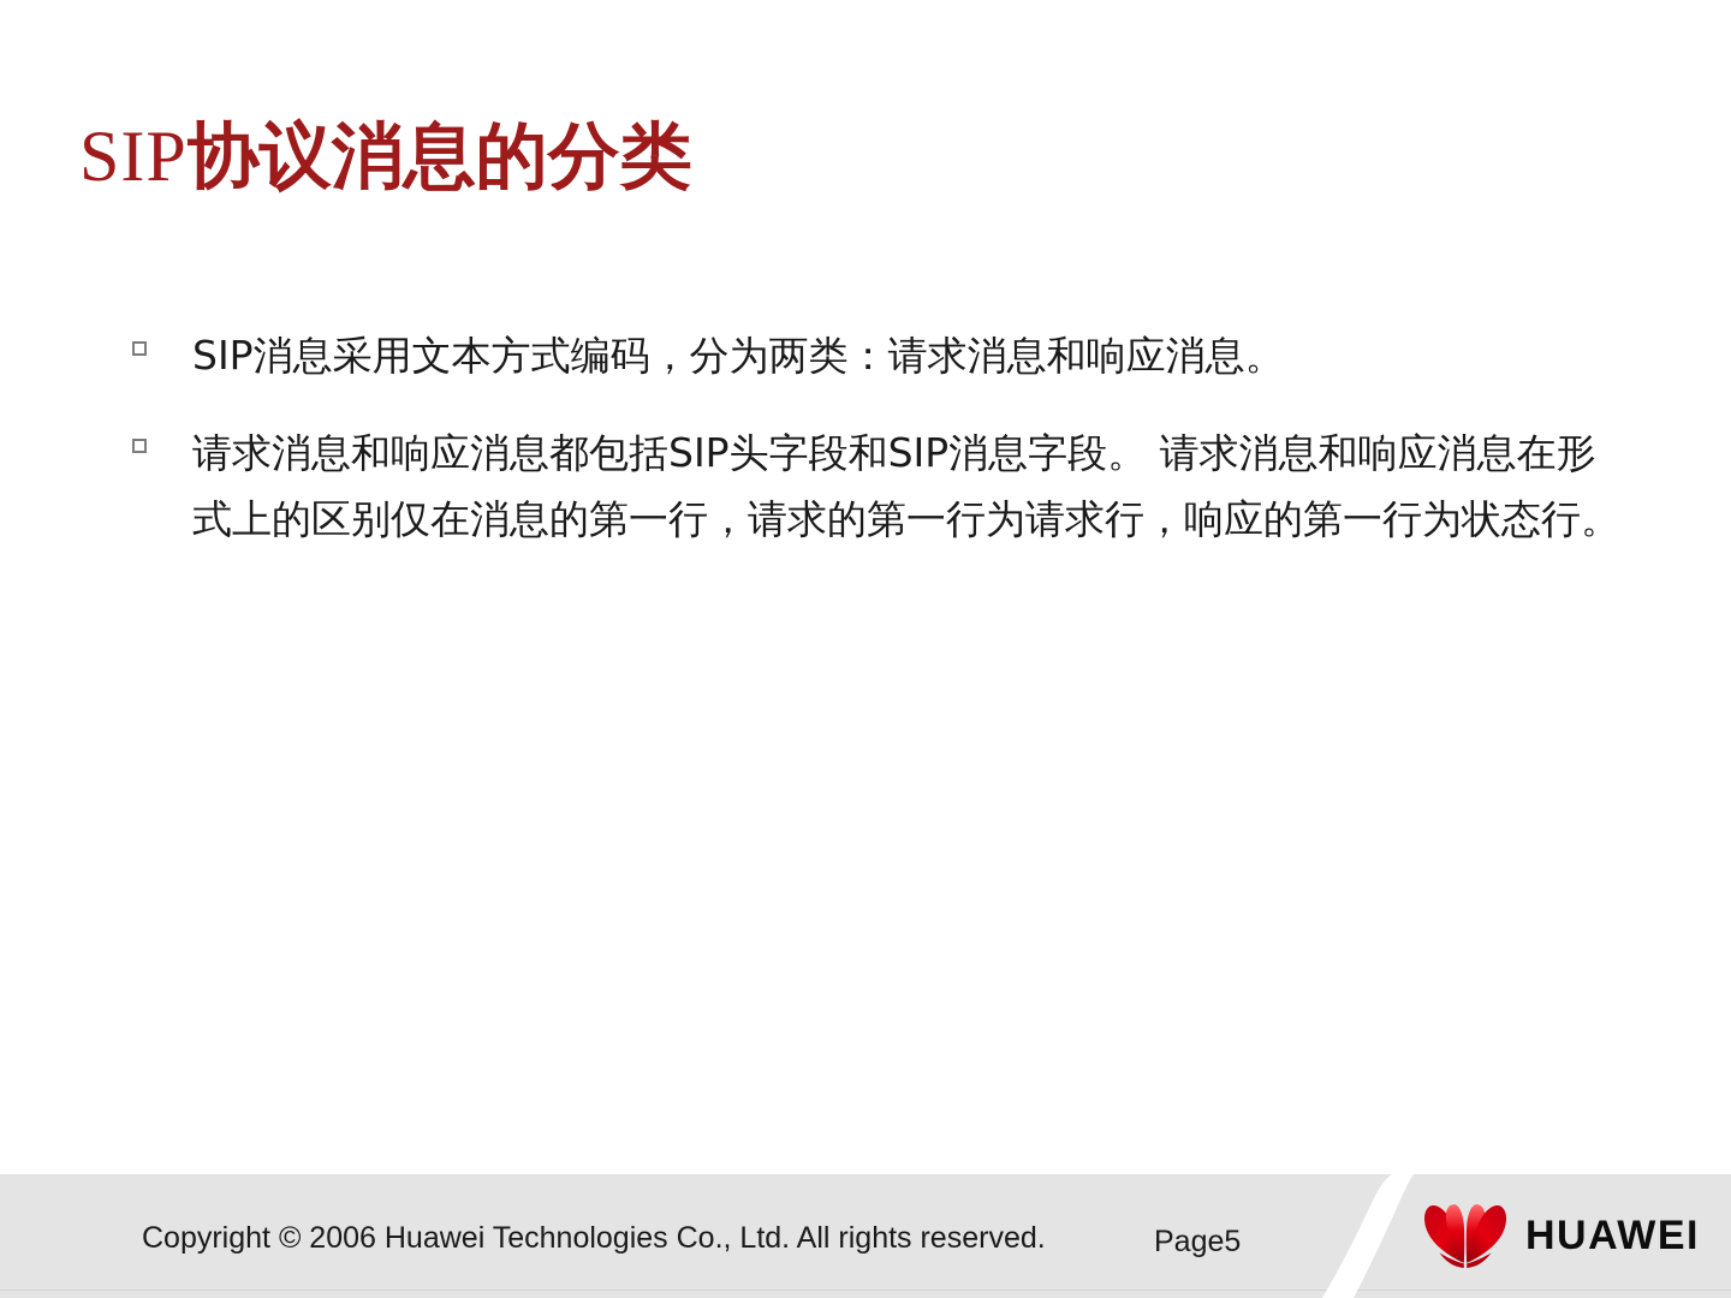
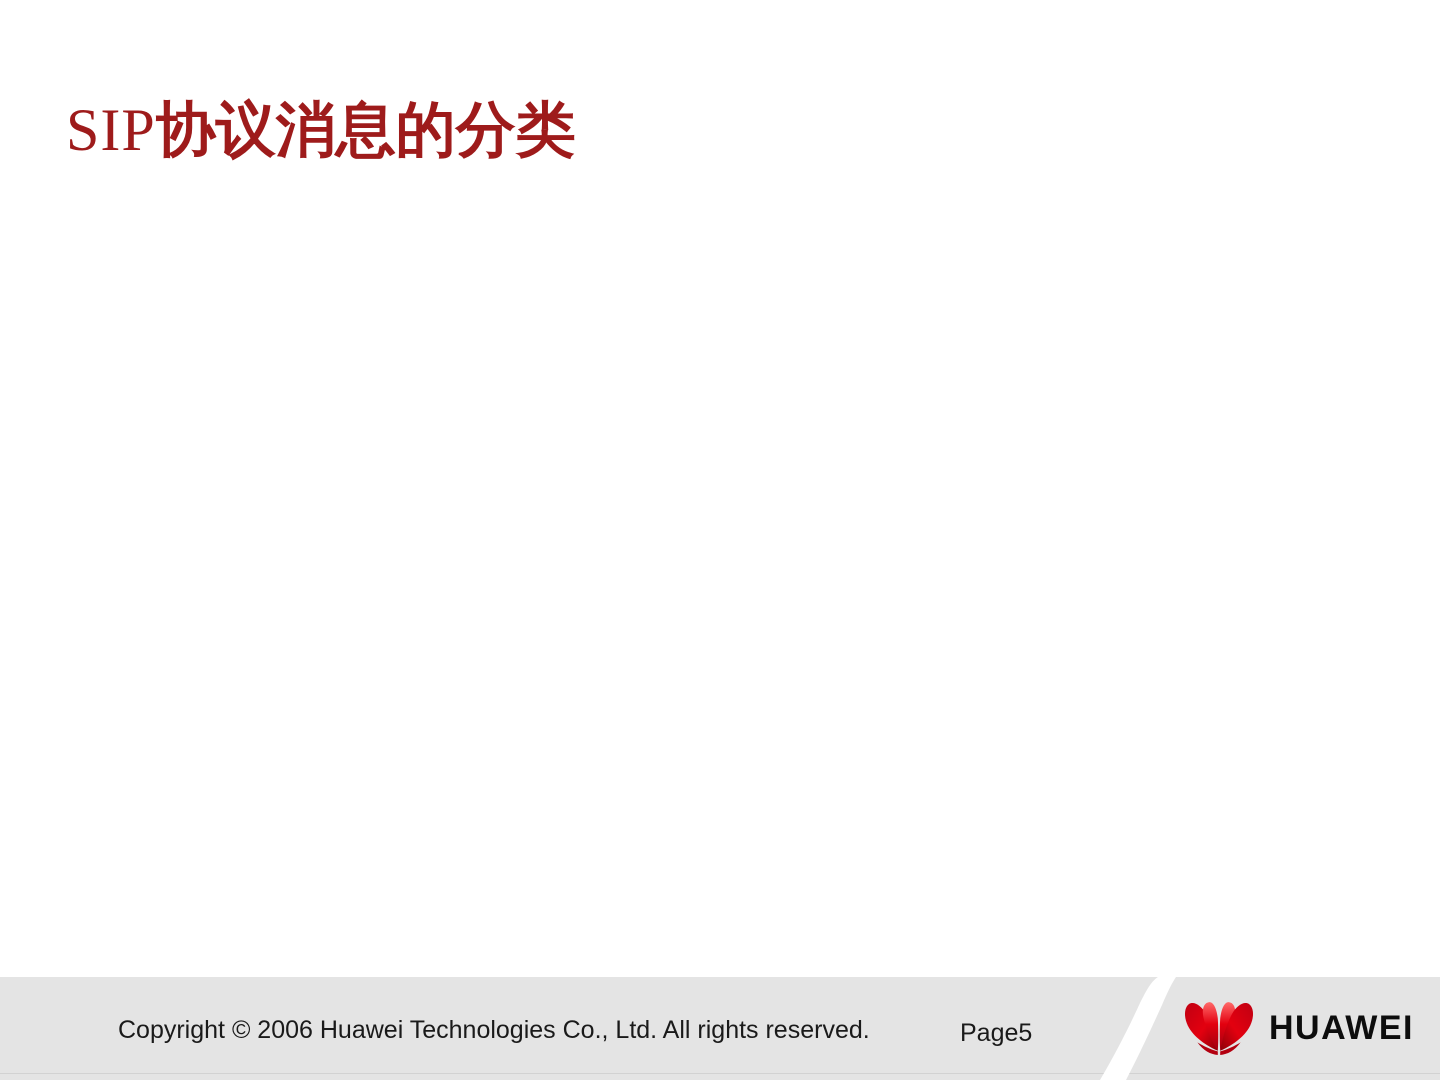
  SIP协议消息的分类
- SIP消息采用文本方式编码，分为两类：请求消息和响应消息。
- 请求消息和响应消息都包括SIP头字段和SIP消息字段。 请求消息和响应消息在形式上的区别仅在消息的第一行，请求的第一行为请求行，响应的第一行为状态行。
  Copyright © 2006 Huawei Technologies Co., Ltd. All rights reserved.
  Page5
  HUAWEI
